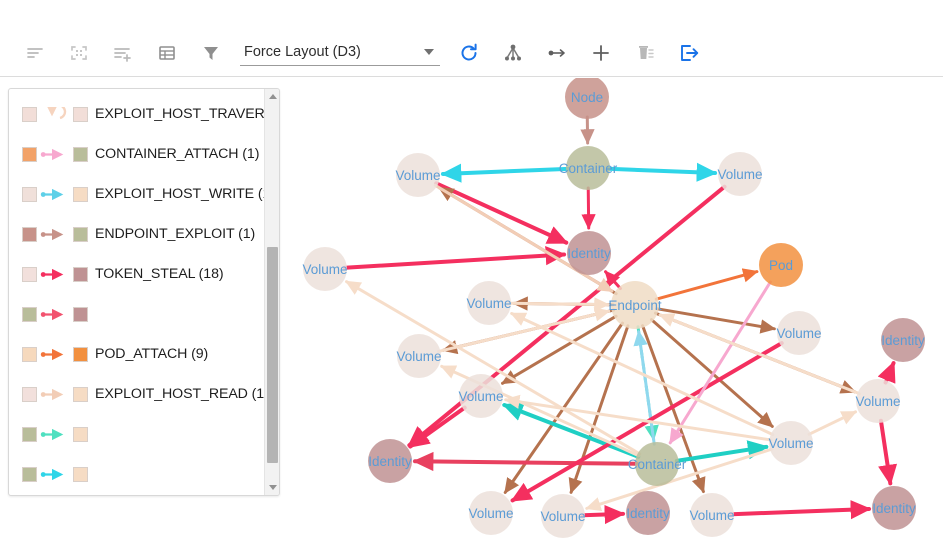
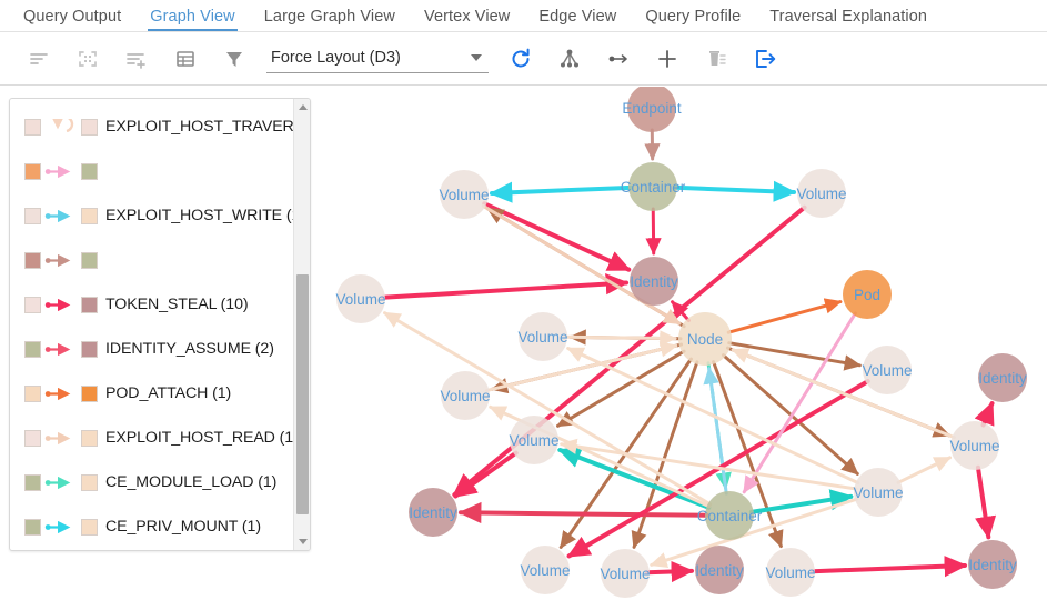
+ Query Output
+ Graph View
+ Large Graph View
+ Vertex View
+ Edge View
+ Query Profile
+ Traversal Explanation
  Force Layout (D3)
  EXPLOIT_HOST_TRAVER
- CONTAINER_ATTACH (1)
  EXPLOIT_HOST_WRITE (
- ENDPOINT_EXPLOIT (1)
- TOKEN_STEAL (18)
+ TOKEN_STEAL (10)
+ IDENTITY_ASSUME (2)
- POD_ATTACH (9)
+ POD_ATTACH (1)
  EXPLOIT_HOST_READ (1
+ CE_MODULE_LOAD (1)
+ CE_PRIV_MOUNT (1)
- Node
+ Endpoint
  Container
  Volume
  Volume
  Identity
  Volume
  Pod
- Endpoint
+ Node
  Volume
  Volume
  Identity
  Volume
  Volume
  Volume
  Identity
  Container
  Volume
  Volume
  Volume
  Identity
  Volume
  Identity
